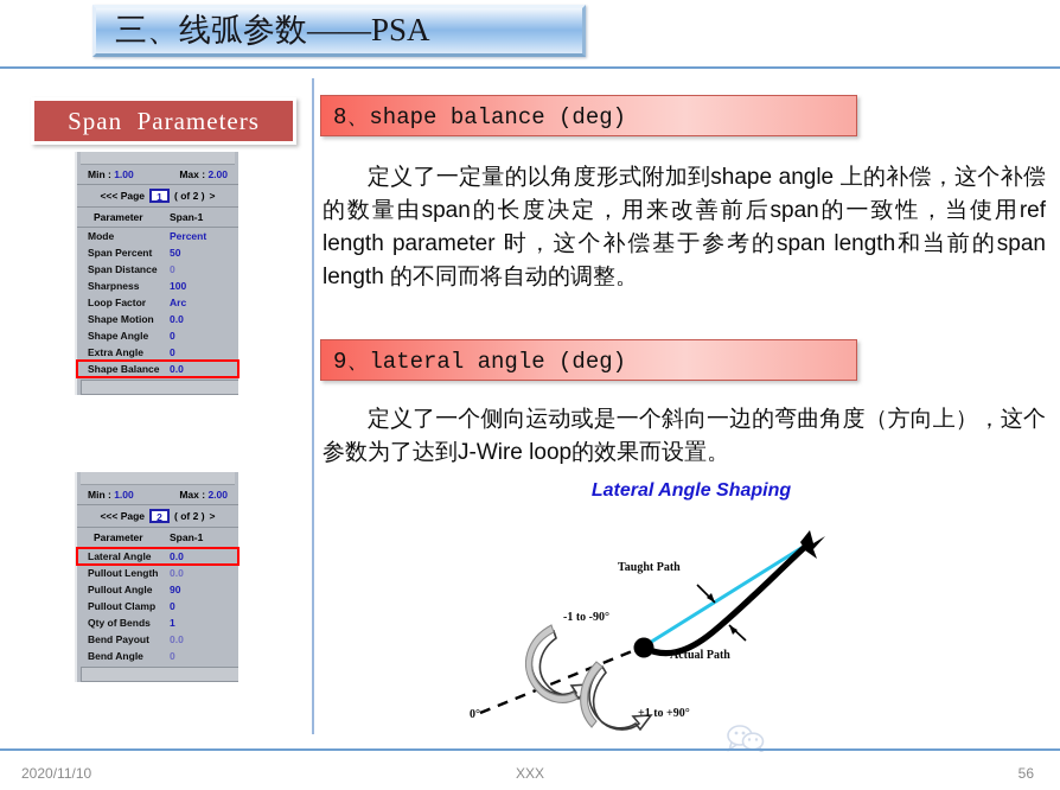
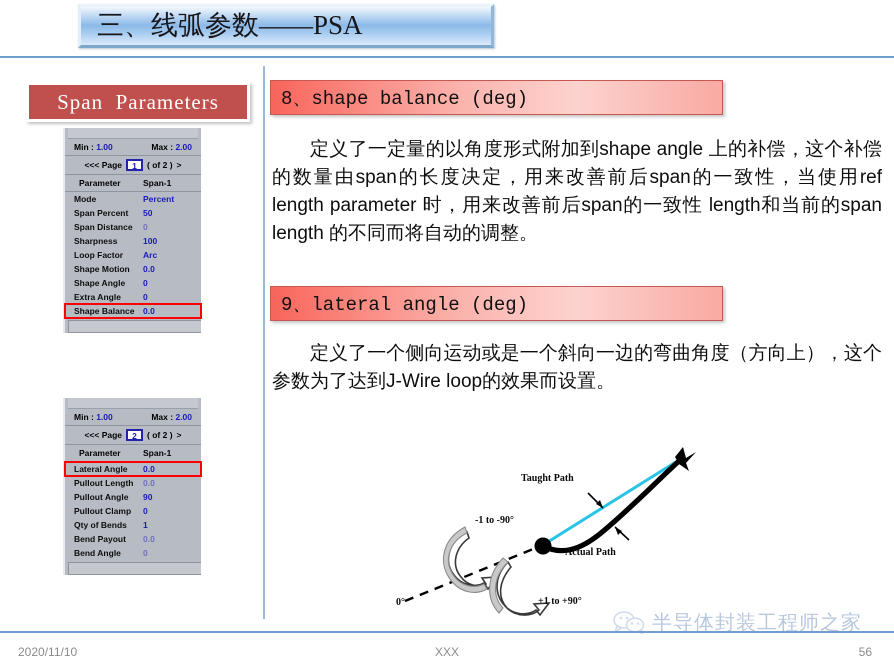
  三、线弧参数——PSA
  Span Parameters
  Min : 1.00
  Max : 2.00
  <<< Page
  1
  ( of 2 )
  >
  Parameter
  Span-1
  Mode
  Percent
  Span Percent
  50
  Span Distance
  0
  Sharpness
  100
  Loop Factor
  Arc
  Shape Motion
  0.0
  Shape Angle
  0
  Extra Angle
  0
  Shape Balance
  0.0
  Min : 1.00
  Max : 2.00
  <<< Page
  2
  ( of 2 )
  >
  Parameter
  Span-1
  Lateral Angle
  0.0
  Pullout Length
  0.0
  Pullout Angle
  90
  Pullout Clamp
  0
  Qty of Bends
  1
  Bend Payout
  0.0
  Bend Angle
  0
  8、shape balance (deg)
- 定义了一定量的以角度形式附加到shape angle 上的补偿，这个补偿的数量由span的长度决定，用来改善前后span的一致性，当使用ref length parameter 时，这个补偿基于参考的span length和当前的span length 的不同而将自动的调整。
+ 定义了一定量的以角度形式附加到shape angle 上的补偿，这个补偿的数量由span的长度决定，用来改善前后span的一致性，当使用ref length parameter 时，用来改善前后span的一致性 length和当前的span length 的不同而将自动的调整。
  9、lateral angle (deg)
  定义了一个侧向运动或是一个斜向一边的弯曲角度（方向上），这个参数为了达到J-Wire loop的效果而设置。
- Lateral Angle Shaping
  Taught Path
  Actual Path
  -1 to -90°
  +1 to +90°
  0°
+ 半导体封装工程师之家
  2020/11/10
  XXX
  56
